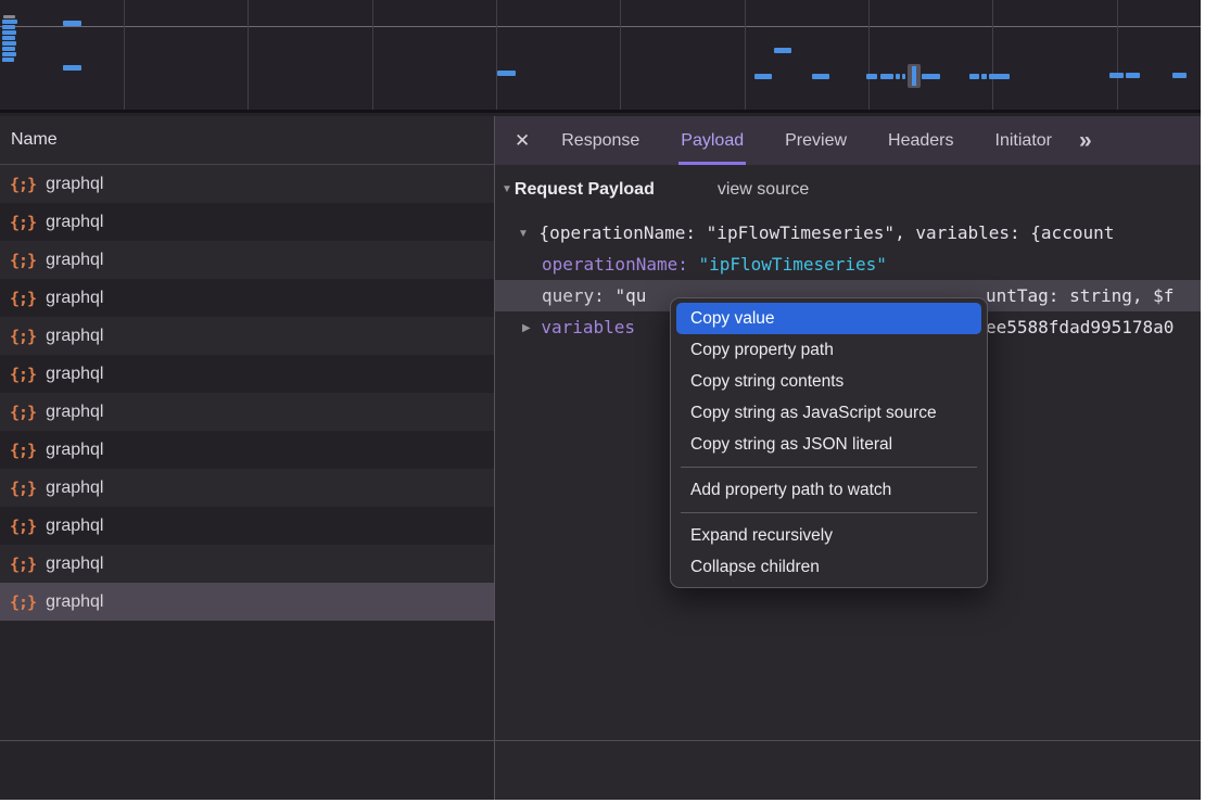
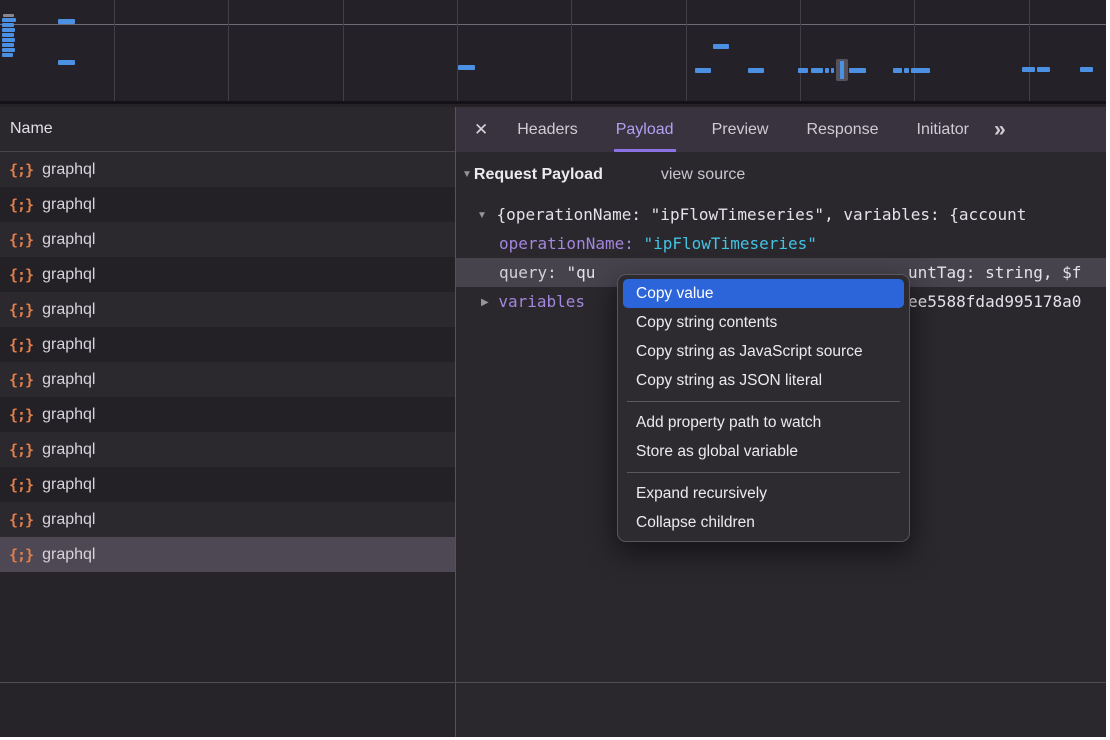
  Name
  {;}
  graphql
  {;}
  graphql
  {;}
  graphql
  {;}
  graphql
  {;}
  graphql
  {;}
  graphql
  {;}
  graphql
  {;}
  graphql
  {;}
  graphql
  {;}
  graphql
  {;}
  graphql
  {;}
  graphql
  ✕
- Response
+ Headers
  Payload
  Preview
- Headers
+ Response
  Initiator
  »
  ▼ Request Payload view source
  ▼ {operationName: "ipFlowTimeseries", variables: {account
  operationName: "ipFlowTimeseries"
  query: "qu
  untTag: string, $f
  ▶ variables
  ee5588fdad995178a0
  Copy value
- Copy property path
  Copy string contents
  Copy string as JavaScript source
  Copy string as JSON literal
  Add property path to watch
+ Store as global variable
  Expand recursively
  Collapse children
